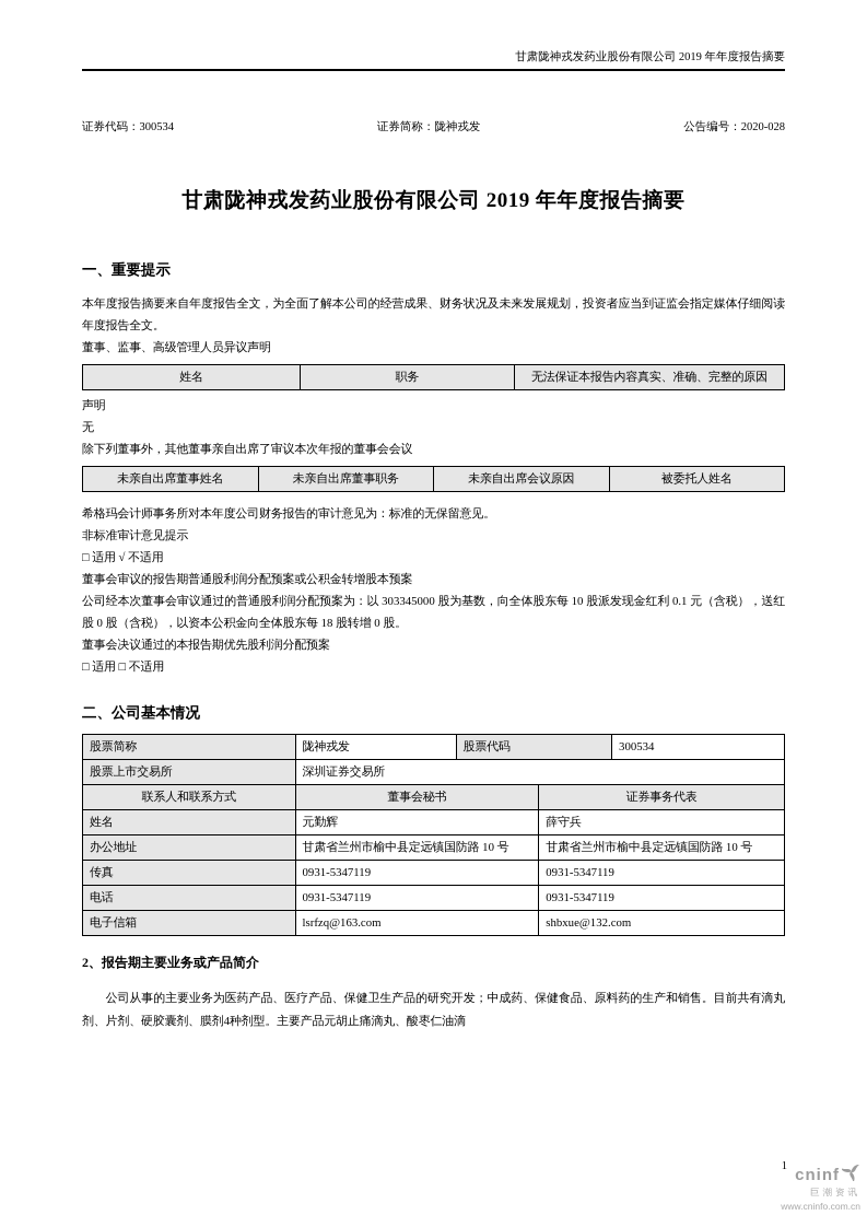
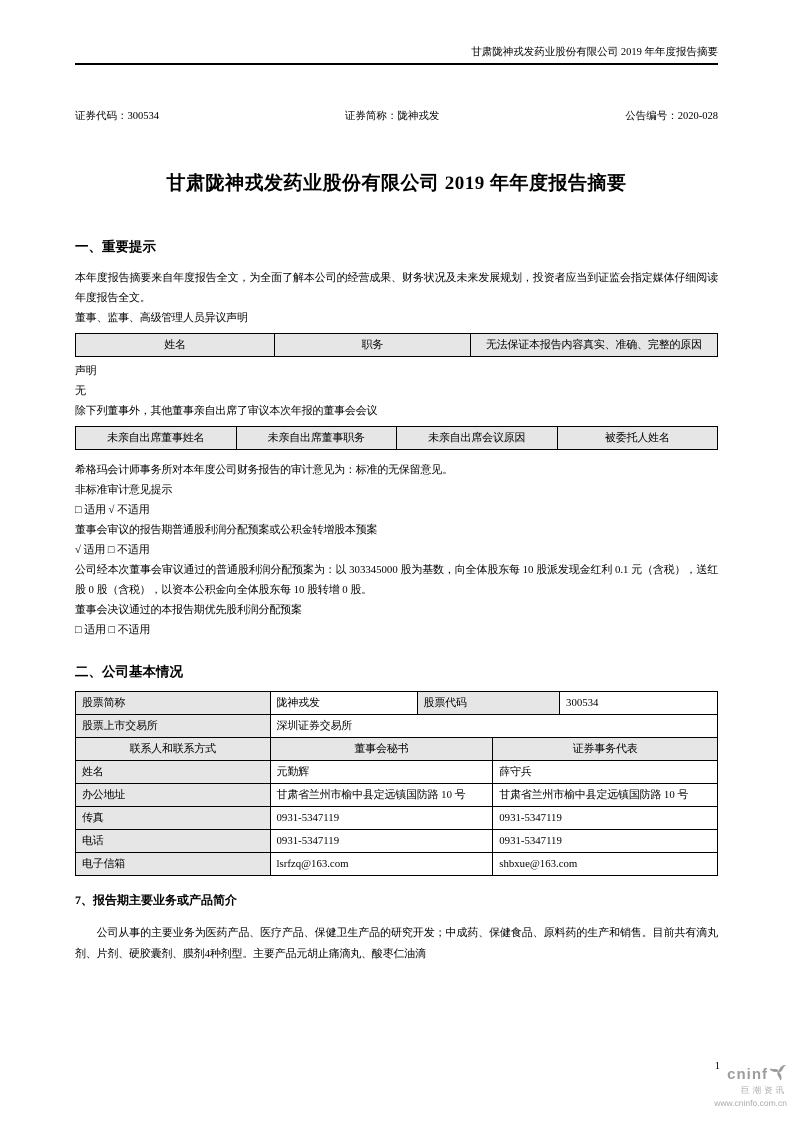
  甘肃陇神戎发药业股份有限公司 2019 年年度报告摘要
  证券代码：300534
  证券简称：陇神戎发
  公告编号：2020-028
  甘肃陇神戎发药业股份有限公司 2019 年年度报告摘要
  一、重要提示
  本年度报告摘要来自年度报告全文，为全面了解本公司的经营成果、财务状况及未来发展规划，投资者应当到证监会指定媒体仔细阅读年度报告全文。
  董事、监事、高级管理人员异议声明
  姓名	职务	无法保证本报告内容真实、准确、完整的原因
  声明
  无
  除下列董事外，其他董事亲自出席了审议本次年报的董事会会议
  未亲自出席董事姓名	未亲自出席董事职务	未亲自出席会议原因	被委托人姓名
  希格玛会计师事务所对本年度公司财务报告的审计意见为：标准的无保留意见。
  非标准审计意见提示
  □ 适用 √ 不适用
  董事会审议的报告期普通股利润分配预案或公积金转增股本预案
+ √ 适用 □ 不适用
- 公司经本次董事会审议通过的普通股利润分配预案为：以 303345000 股为基数，向全体股东每 10 股派发现金红利 0.1 元（含税），送红股 0 股（含税），以资本公积金向全体股东每 18 股转增 0 股。
+ 公司经本次董事会审议通过的普通股利润分配预案为：以 303345000 股为基数，向全体股东每 10 股派发现金红利 0.1 元（含税），送红股 0 股（含税），以资本公积金向全体股东每 10 股转增 0 股。
  董事会决议通过的本报告期优先股利润分配预案
  □ 适用 □ 不适用
  二、公司基本情况
  股票简称	陇神戎发	股票代码	300534
  股票上市交易所	深圳证券交易所
  联系人和联系方式	董事会秘书	证券事务代表
  姓名	元勤辉	薛守兵
  办公地址	甘肃省兰州市榆中县定远镇国防路 10 号	甘肃省兰州市榆中县定远镇国防路 10 号
  传真	0931-5347119	0931-5347119
  电话	0931-5347119	0931-5347119
- 电子信箱	lsrfzq@163.com	shbxue@132.com
+ 电子信箱	lsrfzq@163.com	shbxue@163.com
- 2、报告期主要业务或产品简介
+ 7、报告期主要业务或产品简介
  公司从事的主要业务为医药产品、医疗产品、保健卫生产品的研究开发；中成药、保健食品、原料药的生产和销售。目前共有滴丸剂、片剂、硬胶囊剂、膜剂4种剂型。主要产品元胡止痛滴丸、酸枣仁油滴
  1
  cninf
  巨潮资讯
  www.cninfo.com.cn
